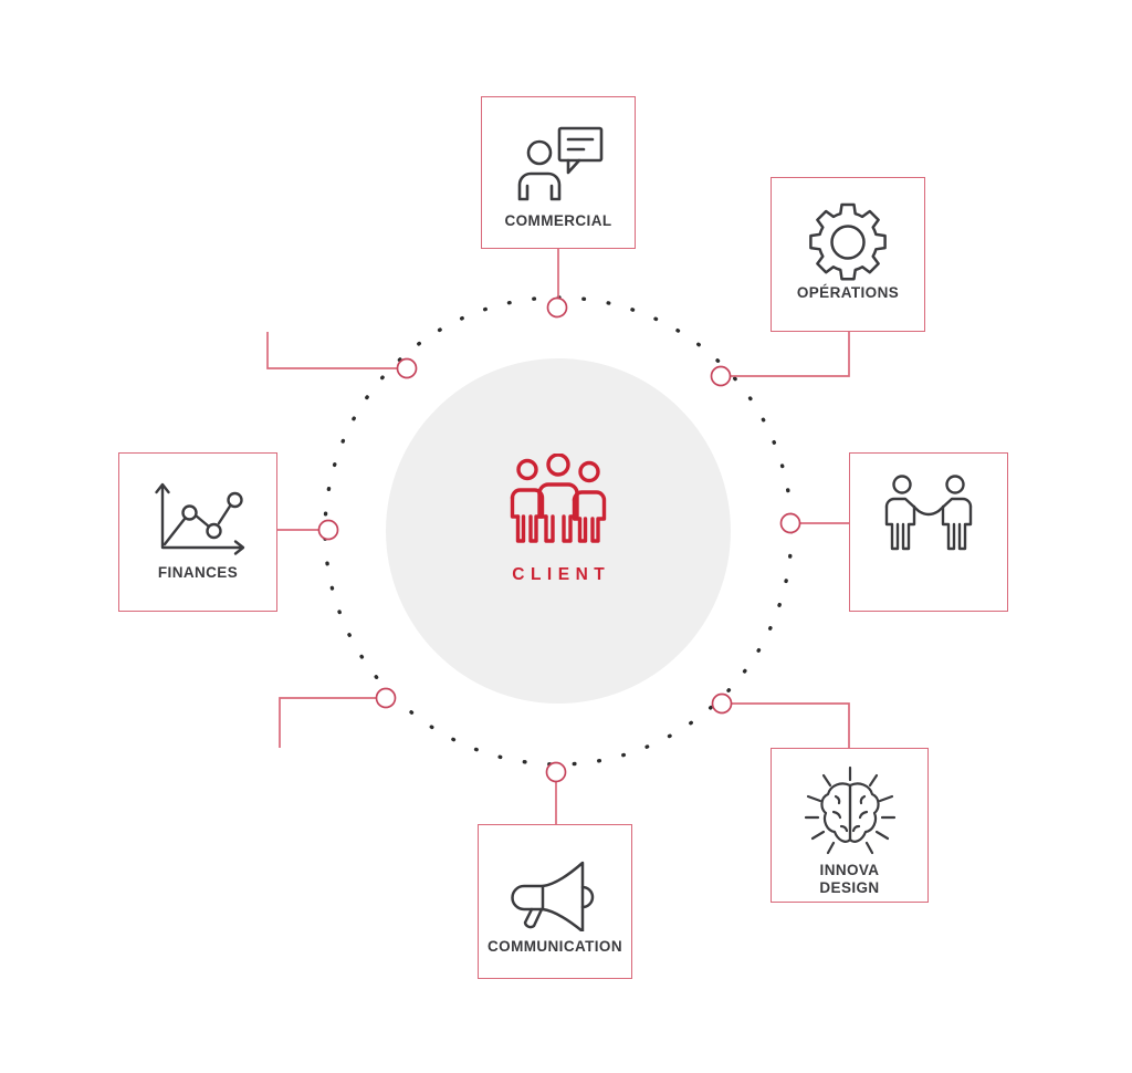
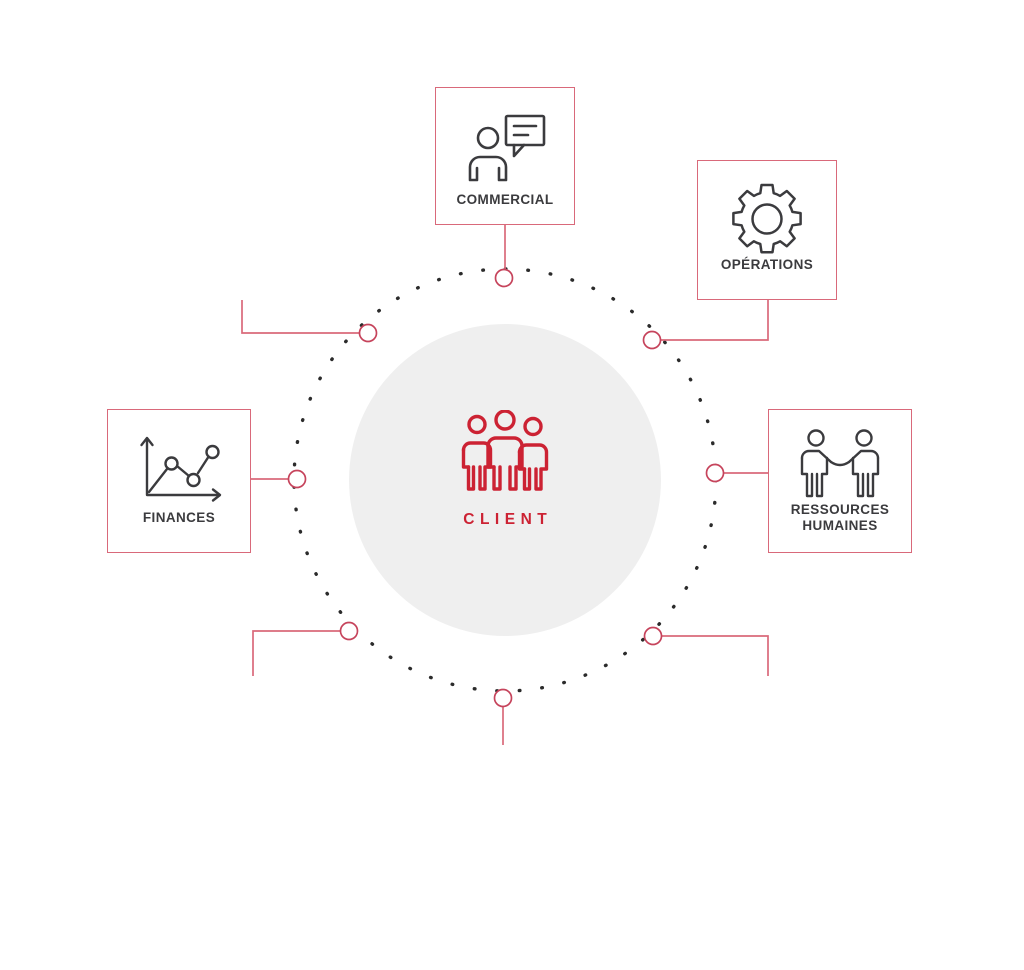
  CLIENT
  COMMERCIAL
  OPÉRATIONS
+ RESSOURCES
+ HUMAINES
  FINANCES
- COMMUNICATION
- INNOVA
- DESIGN
